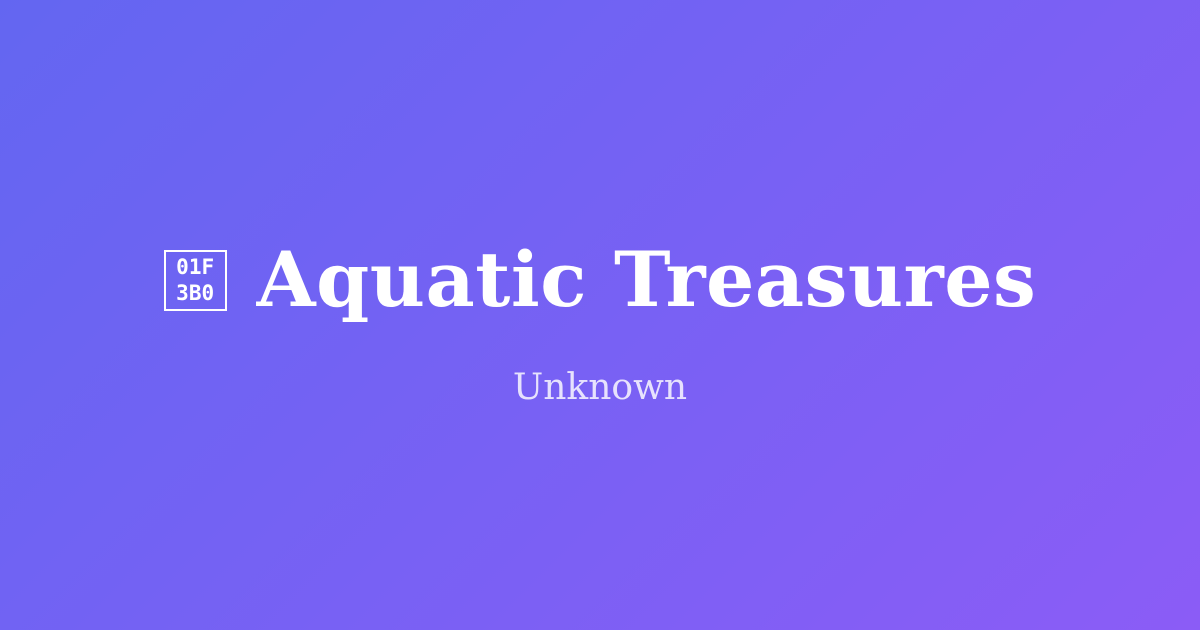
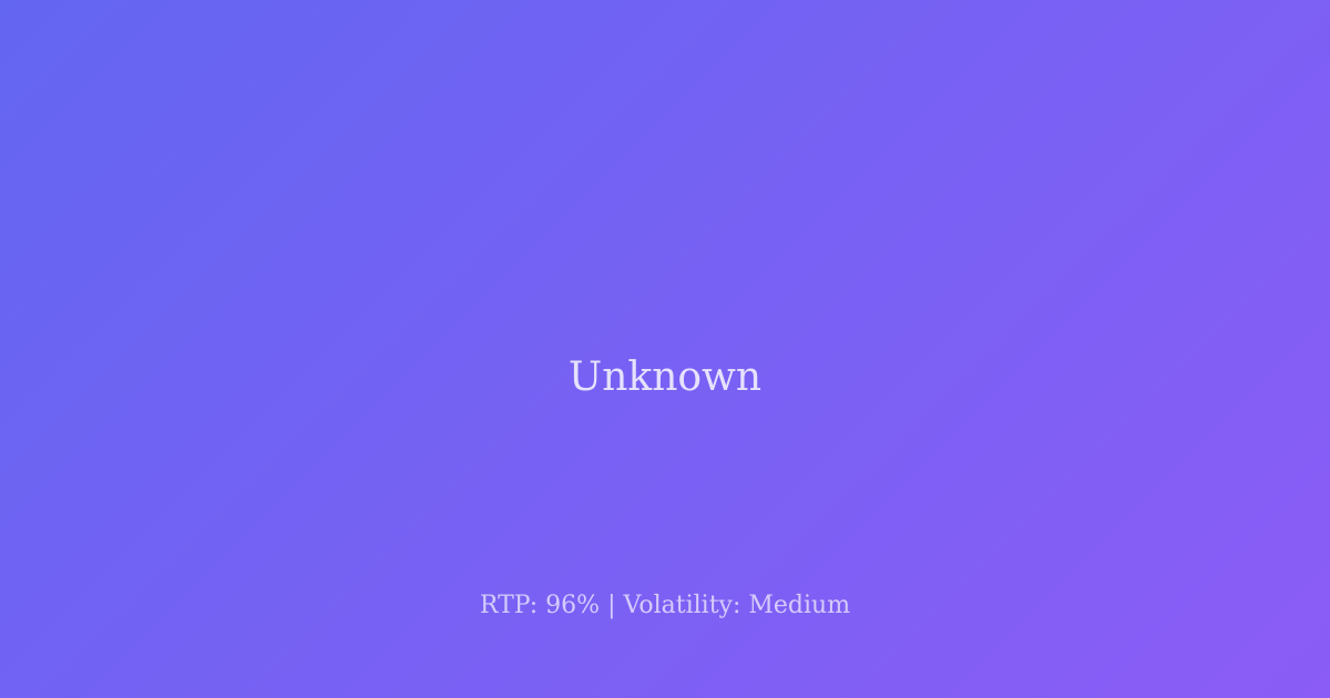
- 01F
- 3B0
- Aquatic Treasures
  Unknown
+ RTP: 96% | Volatility: Medium
